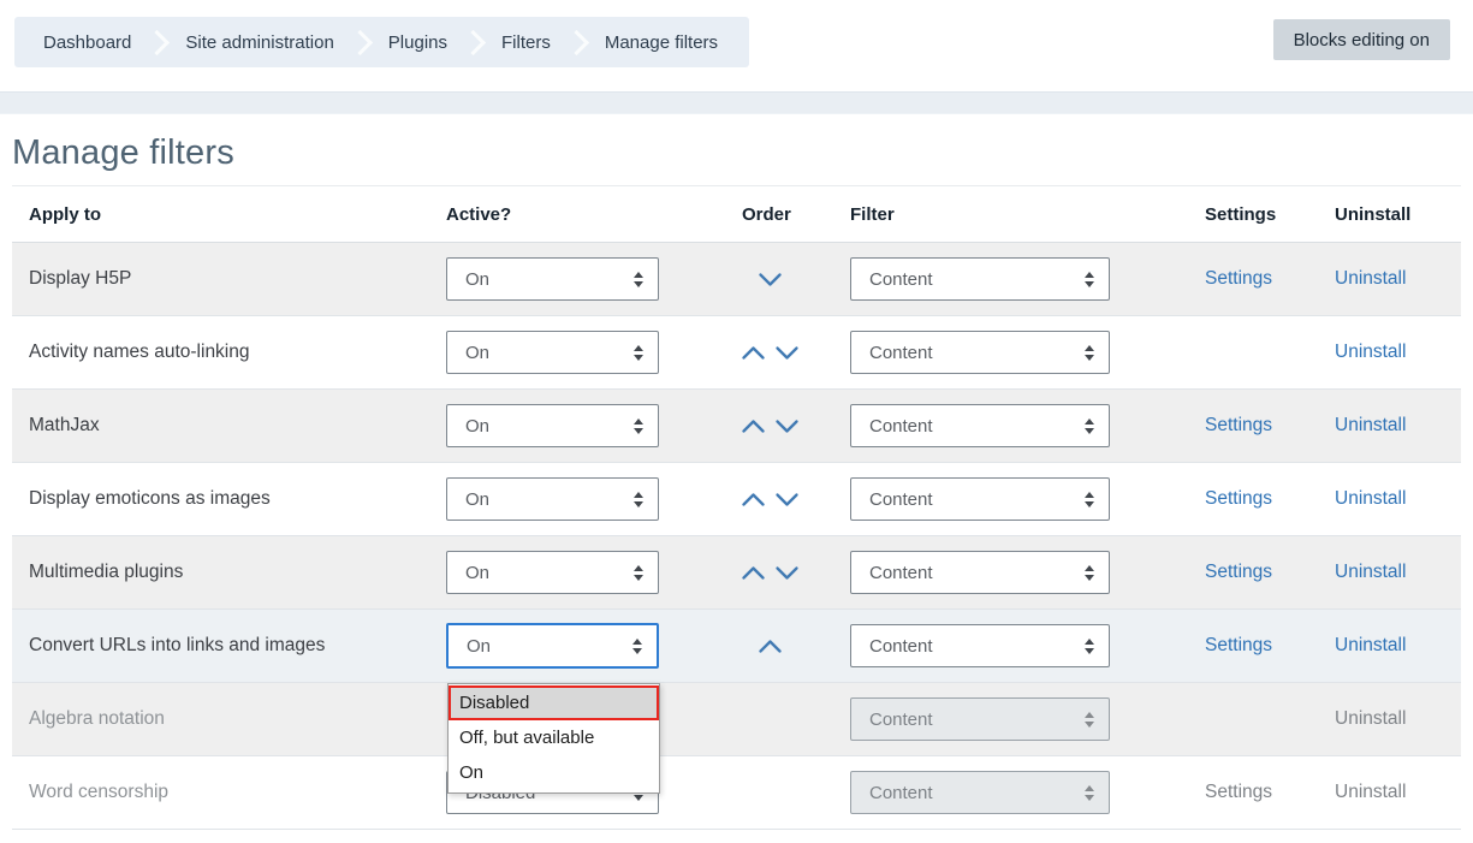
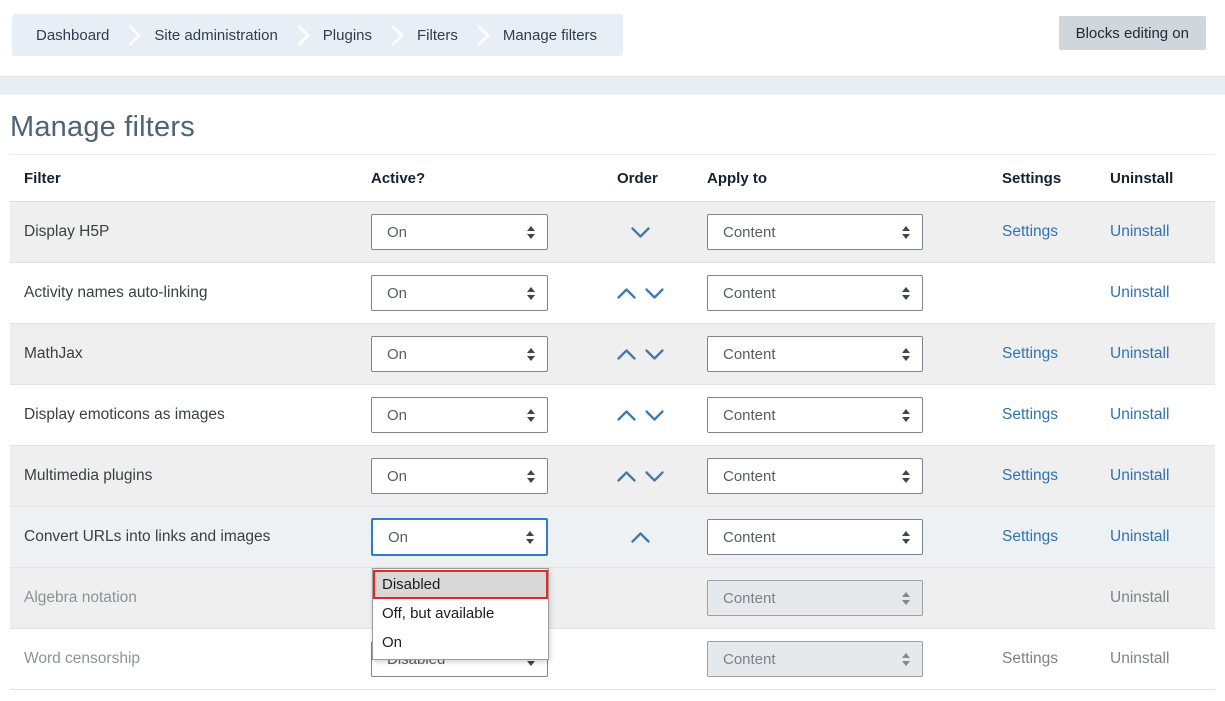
  Dashboard
  Site administration
  Plugins
  Filters
  Manage filters
  Blocks editing on
  Manage filters
- Apply to
+ Filter
  Active?
  Order
- Filter
+ Apply to
  Settings
  Uninstall
  Display H5P
  On
  Content
  Settings
  Uninstall
  Activity names auto-linking
  On
  Content
  Uninstall
  MathJax
  On
  Content
  Settings
  Uninstall
  Display emoticons as images
  On
  Content
  Settings
  Uninstall
  Multimedia plugins
  On
  Content
  Settings
  Uninstall
  Convert URLs into links and images
  On
  Content
  Settings
  Uninstall
  Algebra notation
  Content
  Uninstall
  Word censorship
  Content
  Settings
  Uninstall
  Disabled
  Off, but available
  On
